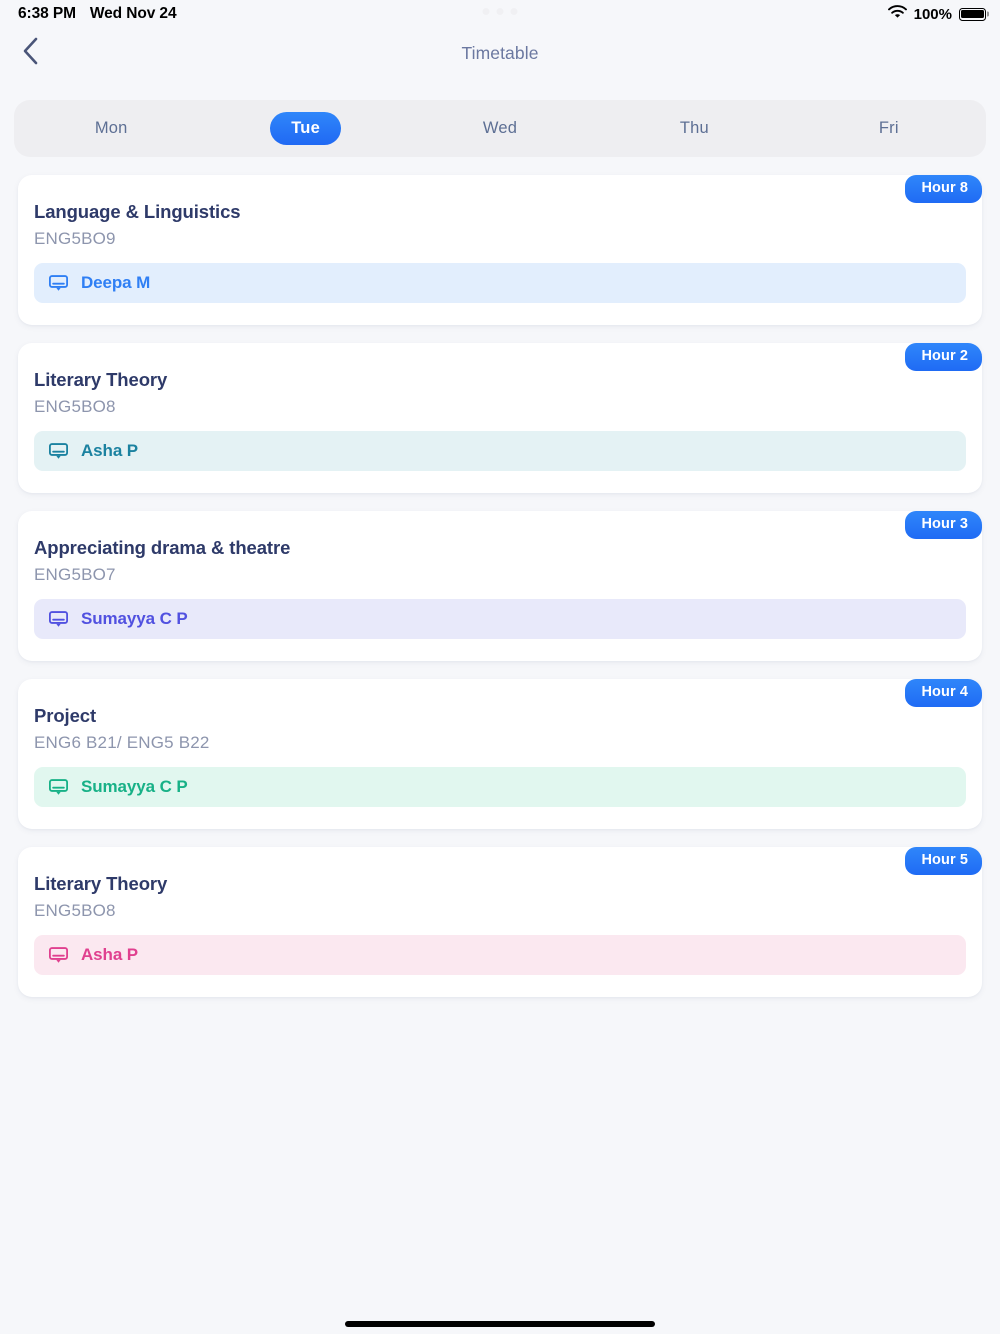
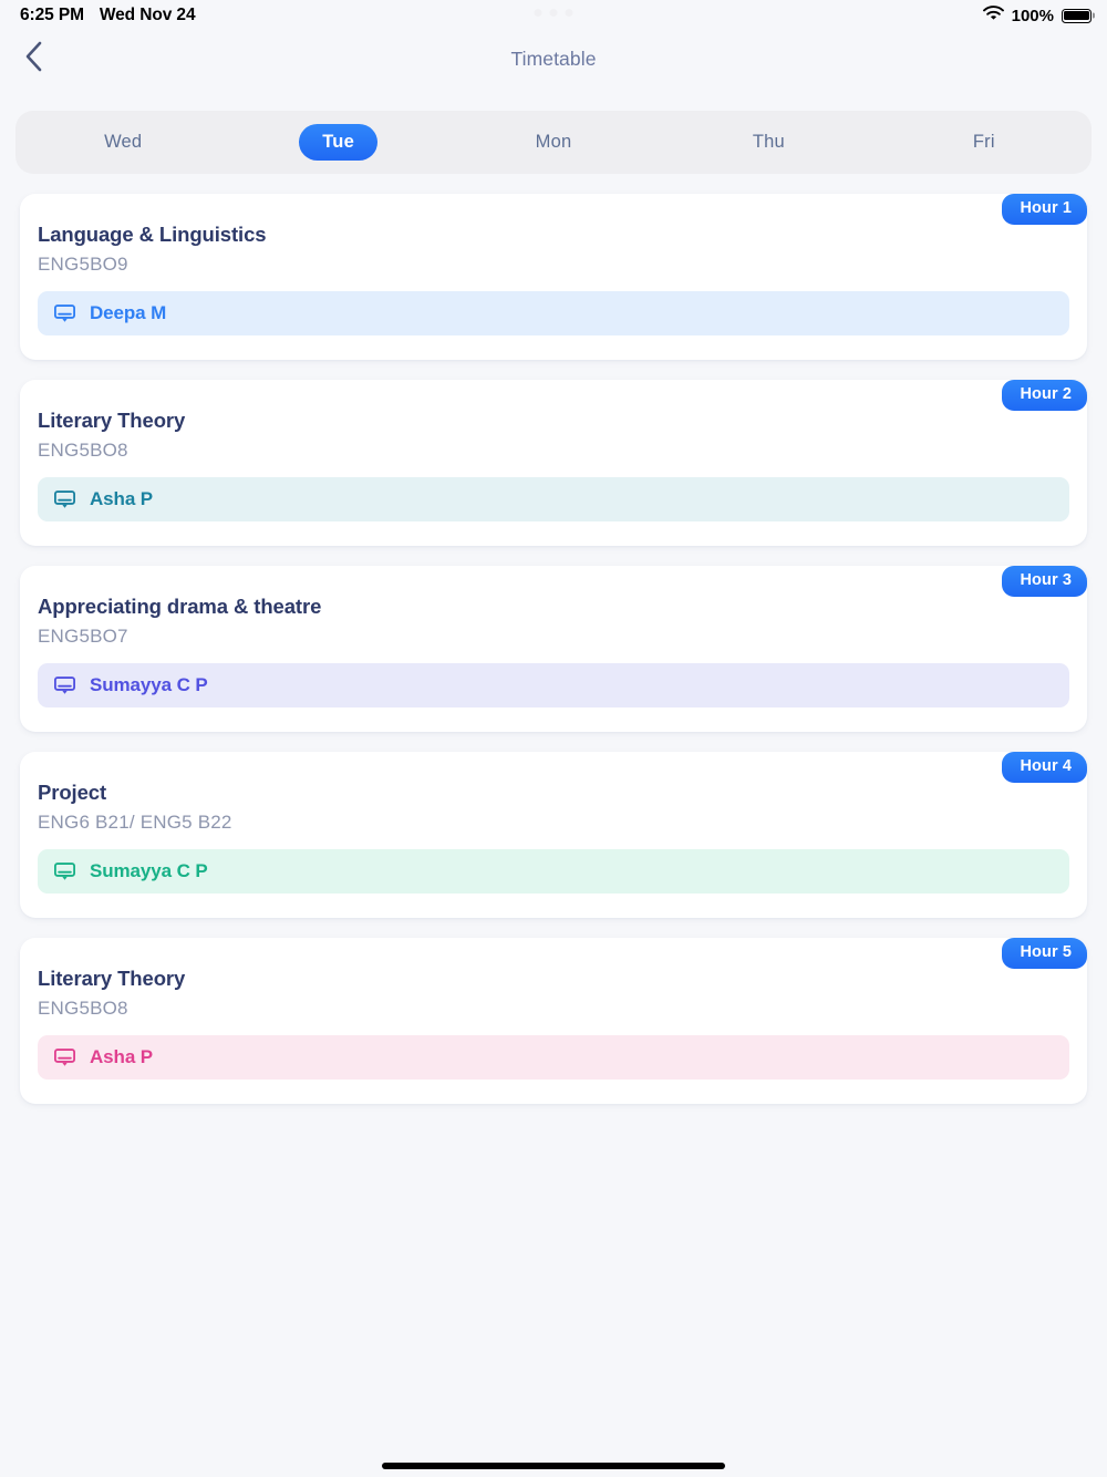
- 6:38 PM
+ 6:25 PM
  Wed Nov 24
  100%
  Timetable
- Mon
+ Wed
  Tue
- Wed
+ Mon
  Thu
  Fri
- Hour 8
+ Hour 1
  Language & Linguistics
  ENG5BO9
  Deepa M
  Hour 2
  Literary Theory
  ENG5BO8
  Asha P
  Hour 3
  Appreciating drama & theatre
  ENG5BO7
  Sumayya C P
  Hour 4
  Project
  ENG6 B21/ ENG5 B22
  Sumayya C P
  Hour 5
  Literary Theory
  ENG5BO8
  Asha P
